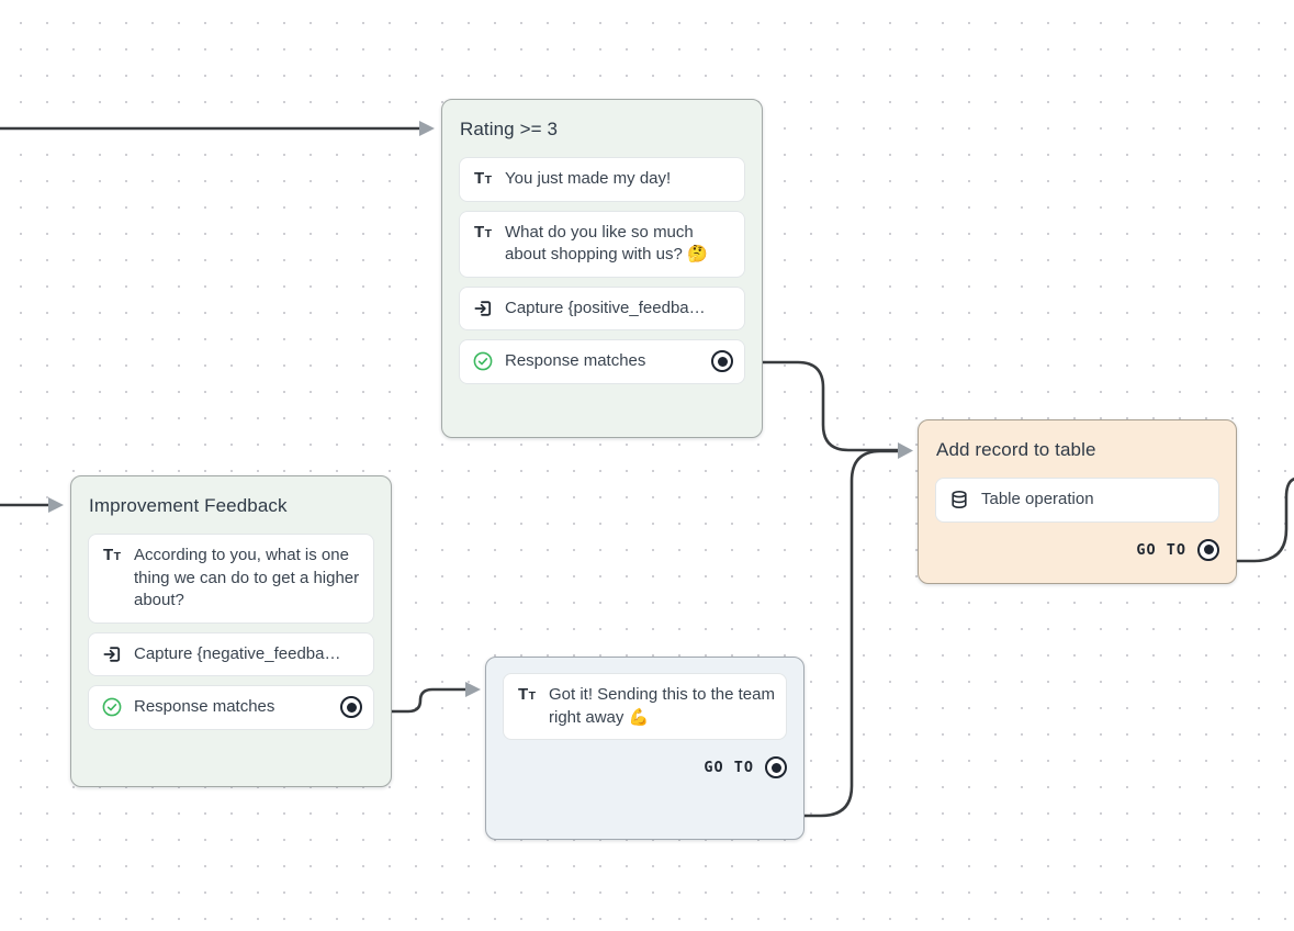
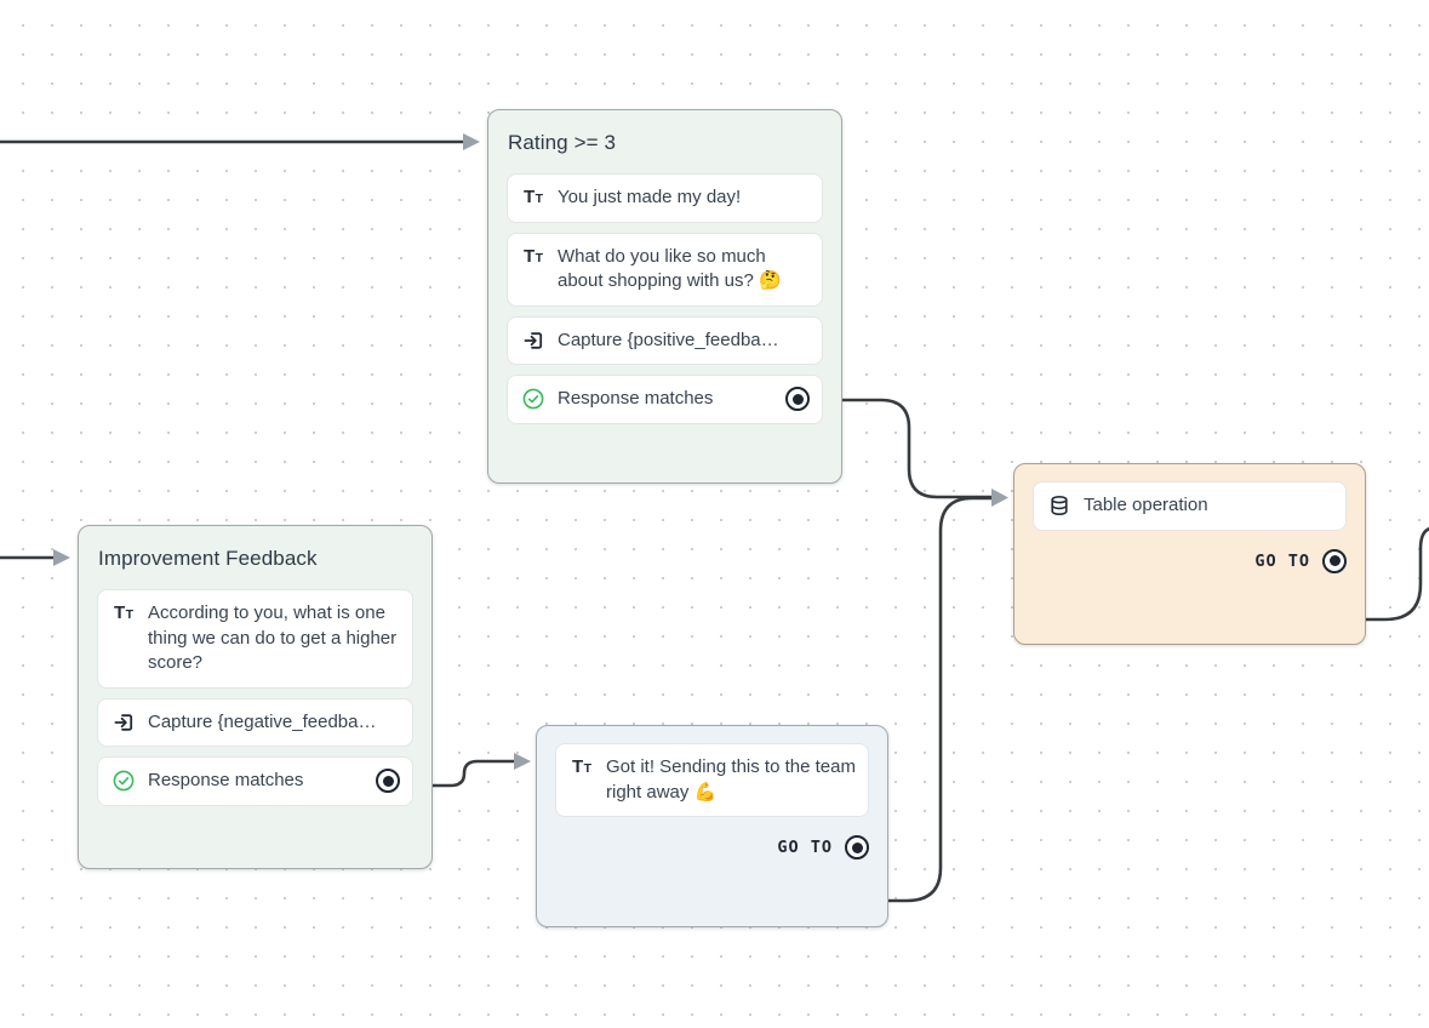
  Rating >= 3
  T
  T
  You just made my day!
  T
  T
  What do you like so much about shopping with us? 🤔
  Capture {positive_feedba…
  Response matches
  Improvement Feedback
  T
  T
- According to you, what is one thing we can do to get a higher about?
+ According to you, what is one thing we can do to get a higher score?
  Capture {negative_feedba…
  Response matches
  T
  T
  Got it! Sending this to the team right away 💪
  GO TO
- Add record to table
  Table operation
  GO TO
